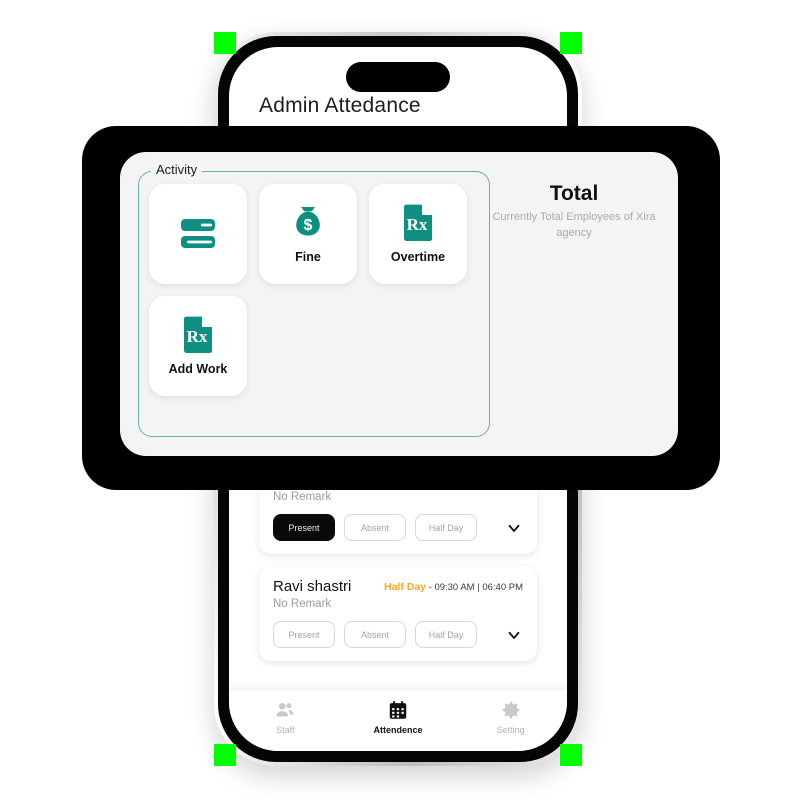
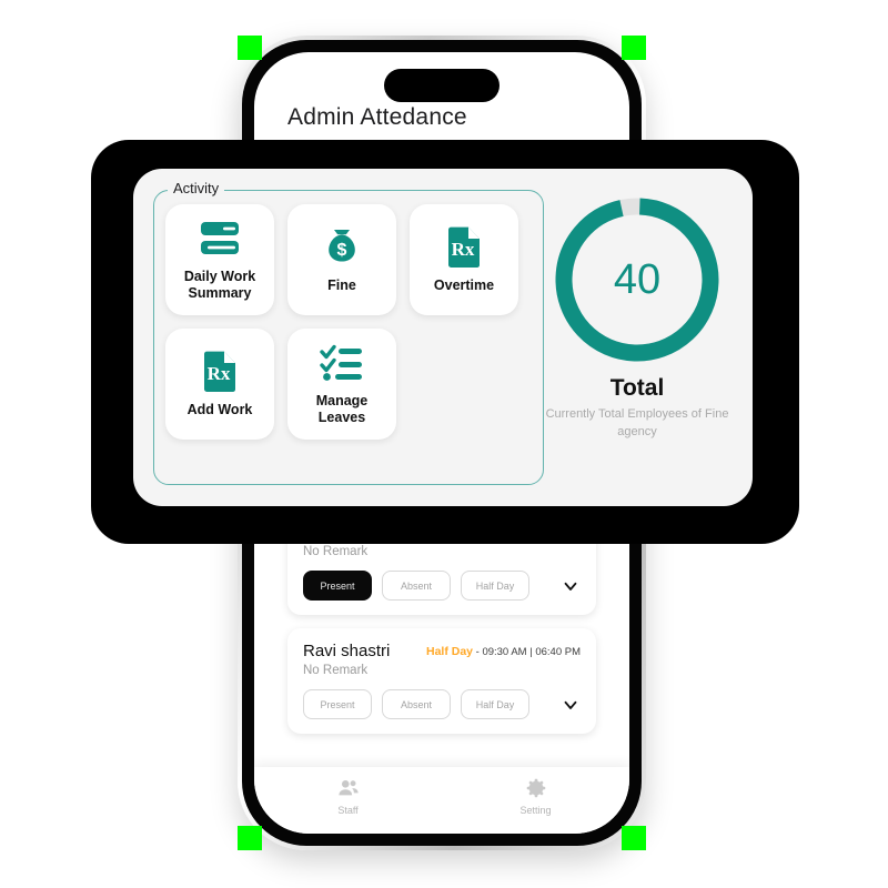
  Admin Attedance
  No Remark
  Present
  Absent
  Half Day
  Ravi shastri
  No Remark
  Half Day - 09:30 AM | 06:40 PM
  Present
  Absent
  Half Day
  Staff
- Attendence
  Setting
  Activity
+ Daily Work Summary
  $
  Fine
  Rx
  Overtime
  Rx
  Add Work
+ Manage Leaves
+ 40
  Total
- Currently Total Employees of Xira agency
+ Currently Total Employees of Fine agency
